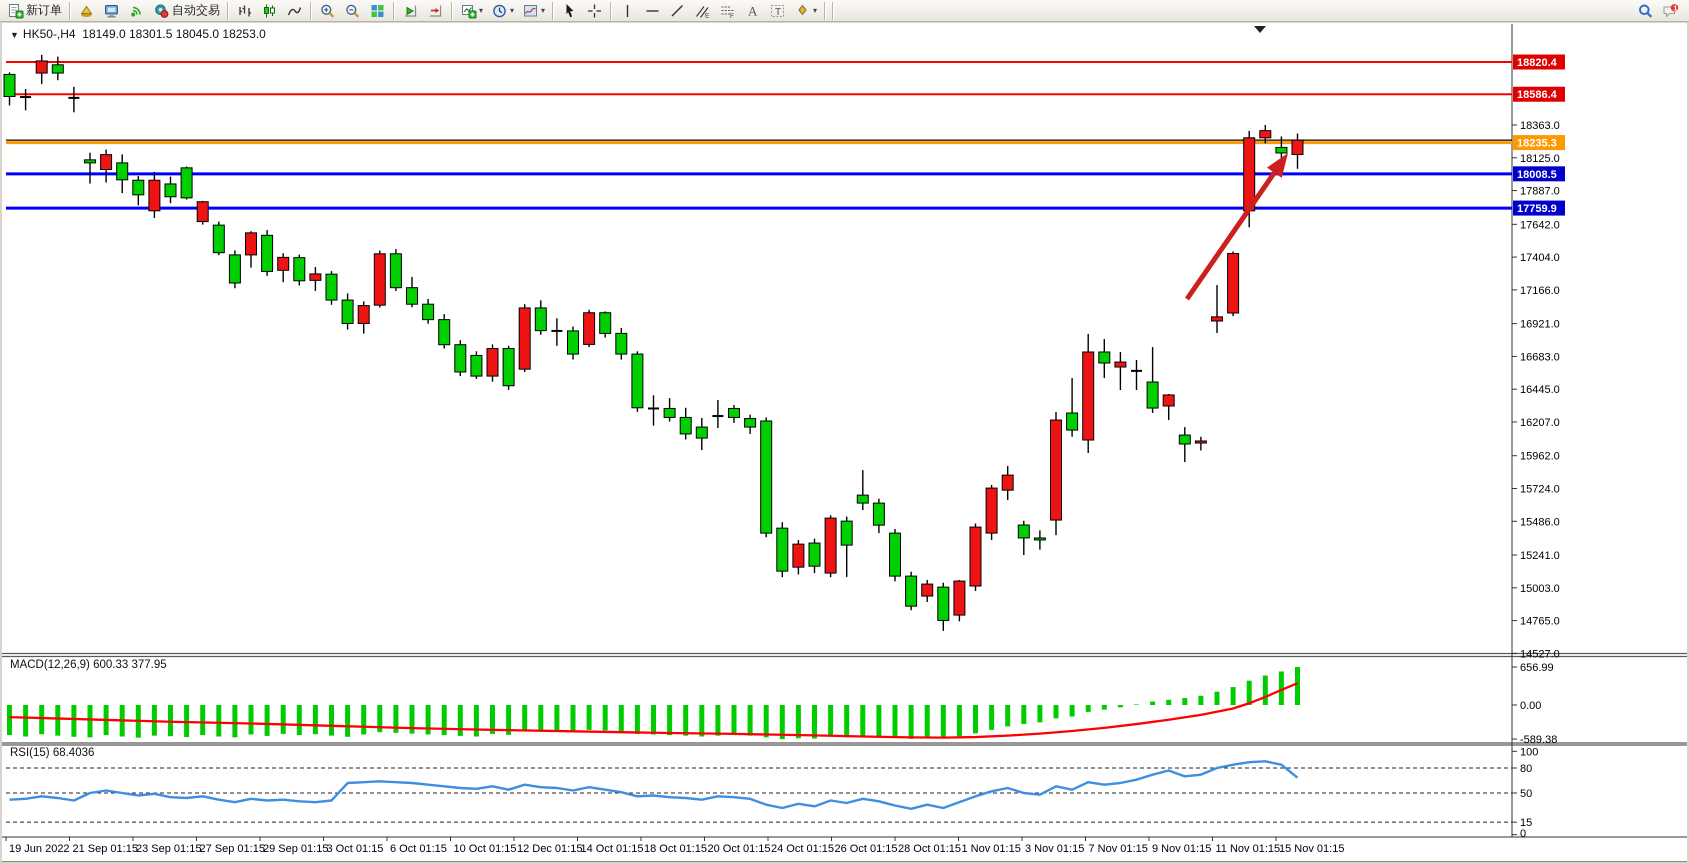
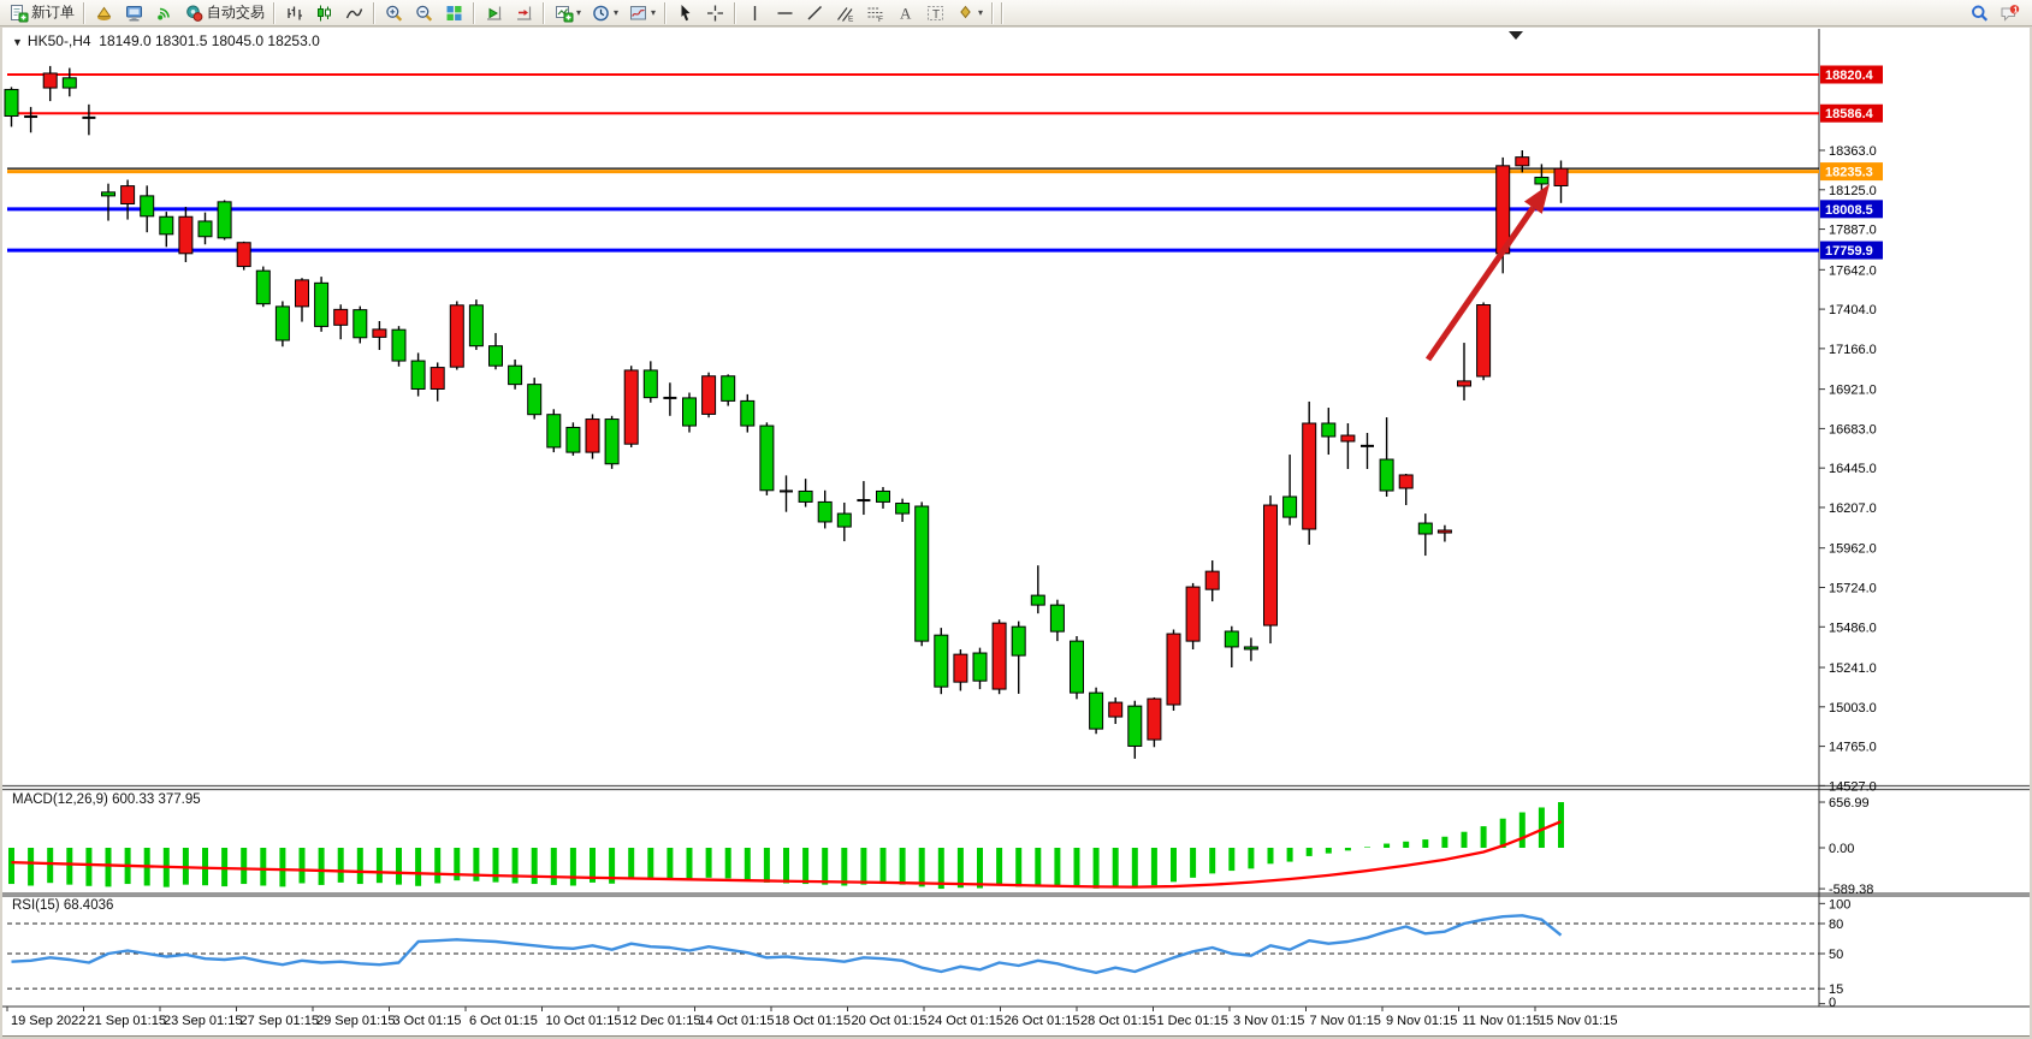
  新订单
  自动交易
  ▾
  ▾
  ▾
  A
  T
  ▾
  1
  ▼ HK50-,H4 18149.0 18301.5 18045.0 18253.0
  MACD(12,26,9) 600.33 377.95
  RSI(15) 68.4036
  18363.0
  18125.0
  17887.0
  17642.0
  17404.0
  17166.0
  16921.0
  16683.0
  16445.0
  16207.0
  15962.0
  15724.0
  15486.0
  15241.0
  15003.0
  14765.0
  14527.0
  18820.4
  18586.4
  18235.3
  18008.5
  17759.9
  656.99
  0.00
  -589.38
  100
  80
  50
  15
  0
- 19 Jun 2022
+ 19 Sep 2022
  21 Sep 01:15
  23 Sep 01:15
  27 Sep 01:15
  29 Sep 01:15
  3 Oct 01:15
  6 Oct 01:15
  10 Oct 01:15
  12 Dec 01:15
  14 Oct 01:15
  18 Oct 01:15
  20 Oct 01:15
  24 Oct 01:15
  26 Oct 01:15
  28 Oct 01:15
- 1 Nov 01:15
+ 1 Dec 01:15
  3 Nov 01:15
  7 Nov 01:15
  9 Nov 01:15
  11 Nov 01:15
  15 Nov 01:15
